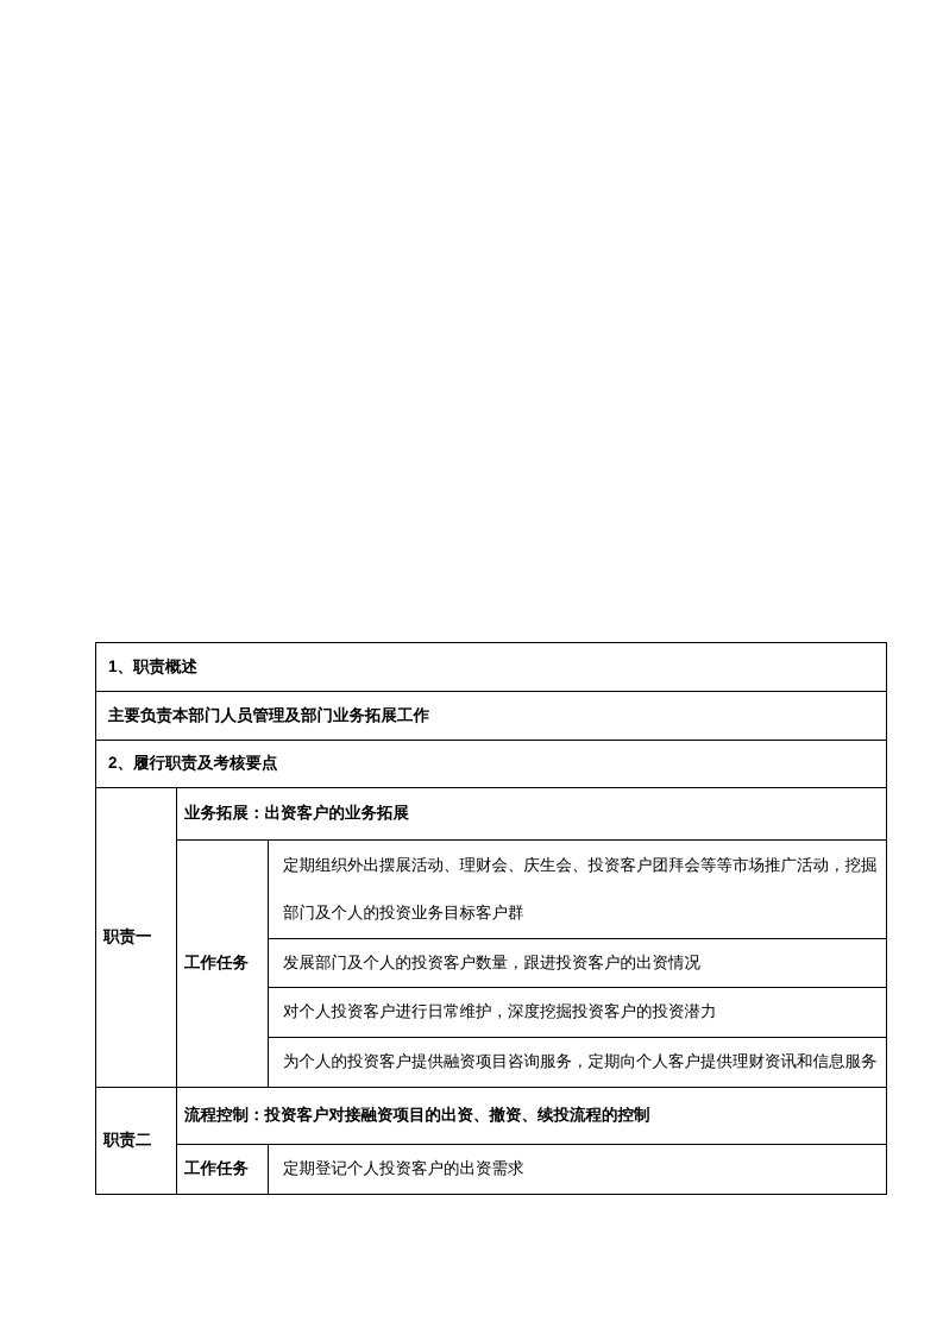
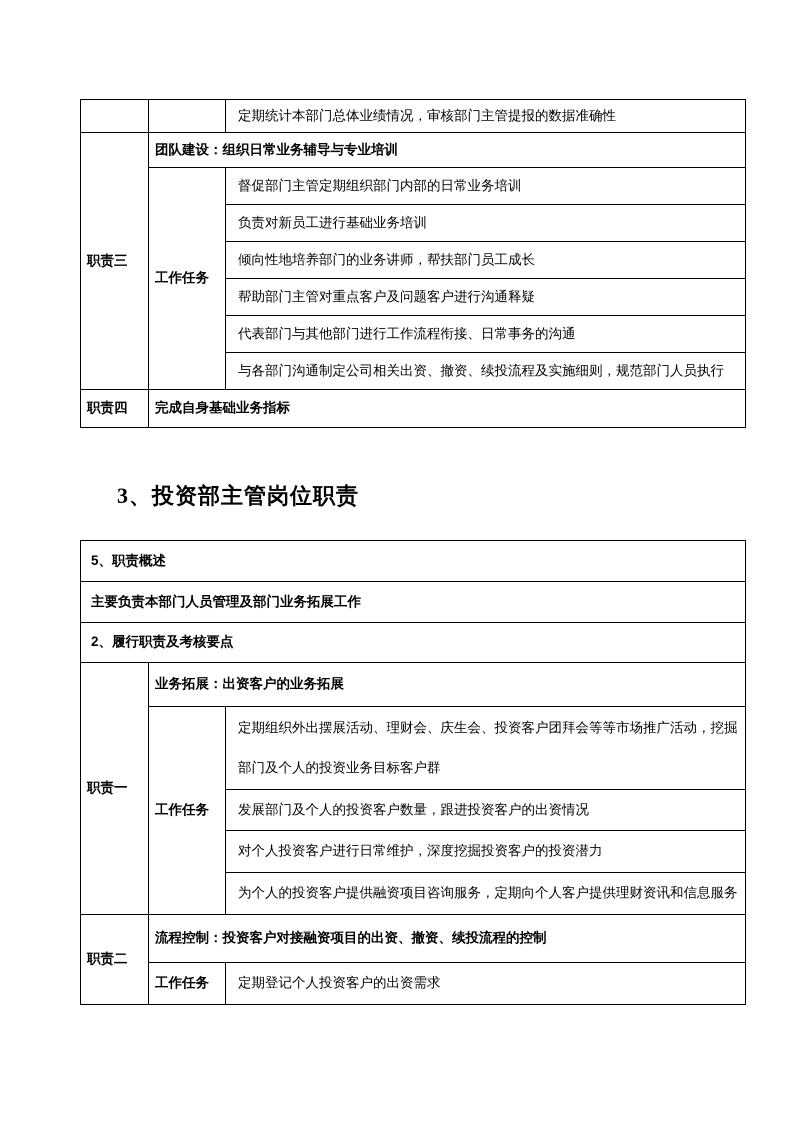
+ 		定期统计本部门总体业绩情况，审核部门主管提报的数据准确性
+ 职责三	团队建设：组织日常业务辅导与专业培训
+ 工作任务	督促部门主管定期组织部门内部的日常业务培训
+ 负责对新员工进行基础业务培训
+ 倾向性地培养部门的业务讲师，帮扶部门员工成长
+ 帮助部门主管对重点客户及问题客户进行沟通释疑
+ 代表部门与其他部门进行工作流程衔接、日常事务的沟通
+ 与各部门沟通制定公司相关出资、撤资、续投流程及实施细则，规范部门人员执行
+ 职责四	完成自身基础业务指标
+ 3、投资部主管岗位职责
- 1、职责概述
+ 5、职责概述
  主要负责本部门人员管理及部门业务拓展工作
  2、履行职责及考核要点
  职责一	业务拓展：出资客户的业务拓展
  工作任务	定期组织外出摆展活动、理财会、庆生会、投资客户团拜会等等市场推广活动，挖掘部门及个人的投资业务目标客户群
  发展部门及个人的投资客户数量，跟进投资客户的出资情况
  对个人投资客户进行日常维护，深度挖掘投资客户的投资潜力
  为个人的投资客户提供融资项目咨询服务，定期向个人客户提供理财资讯和信息服务
  职责二	流程控制：投资客户对接融资项目的出资、撤资、续投流程的控制
  工作任务	定期登记个人投资客户的出资需求
